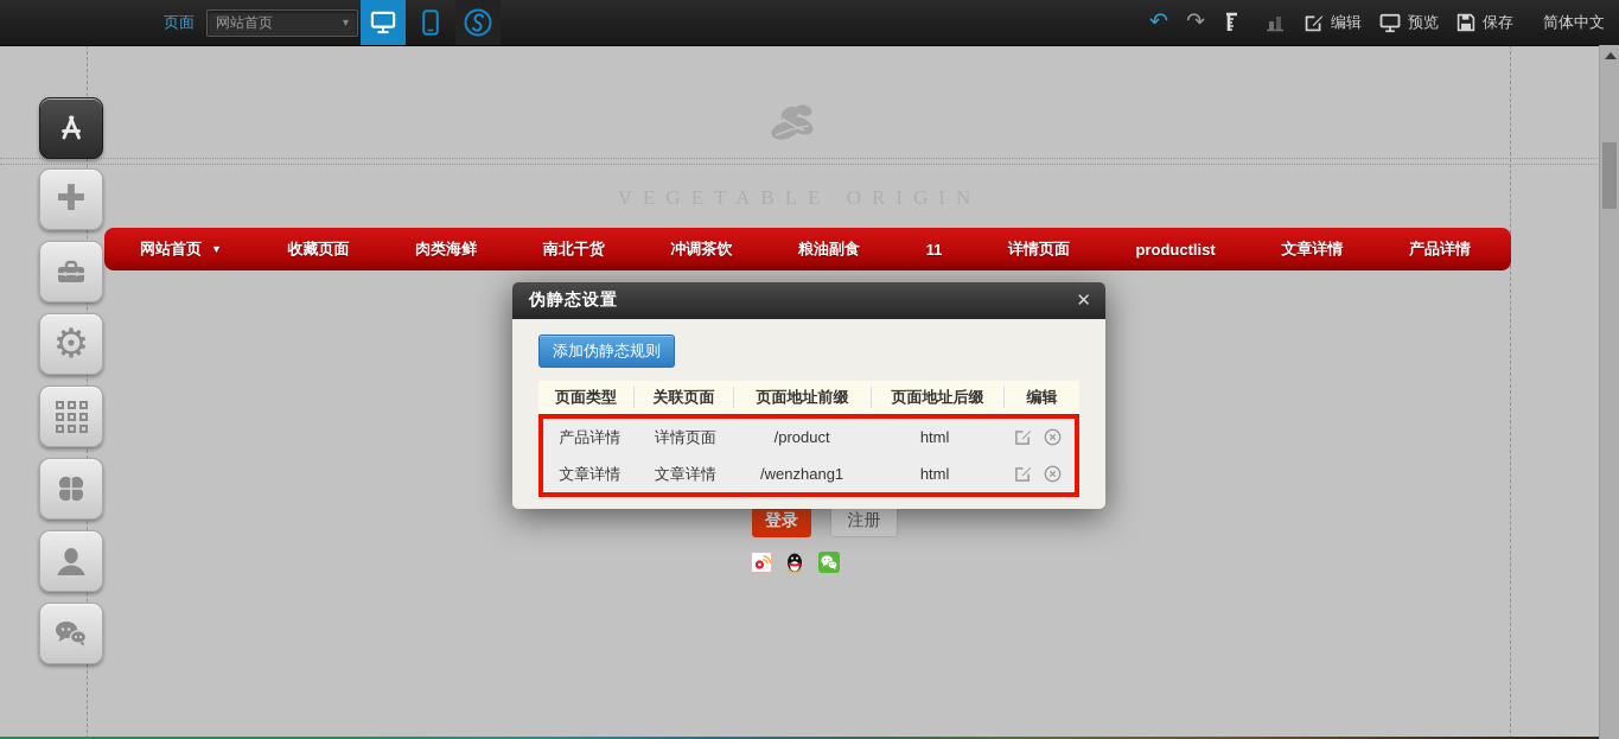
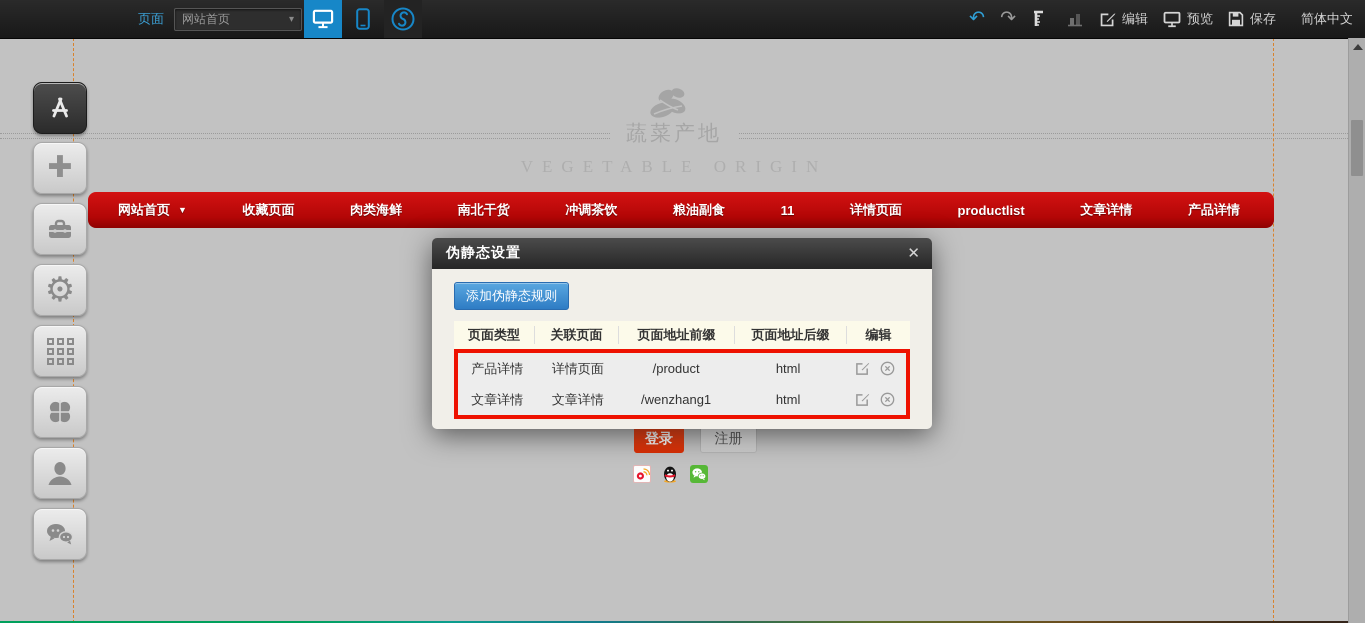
+ 蔬菜产地
  网站首页 ▼
  收藏页面
  肉类海鲜
  南北干货
  冲调茶饮
  粮油副食
  11
  详情页面
  productlist
  文章详情
  产品详情
  登录
  注册
  ✚
  ⚙
  页面
  网站首页
  ▾
  ↶
  ↷
  编辑
  预览
  保存
  简体中文
  伪静态设置
  ✕
  添加伪静态规则
  页面类型
  关联页面
  页面地址前缀
  页面地址后缀
  编辑
  产品详情
  详情页面
  /product
  html
  文章详情
  文章详情
  /wenzhang1
  html
